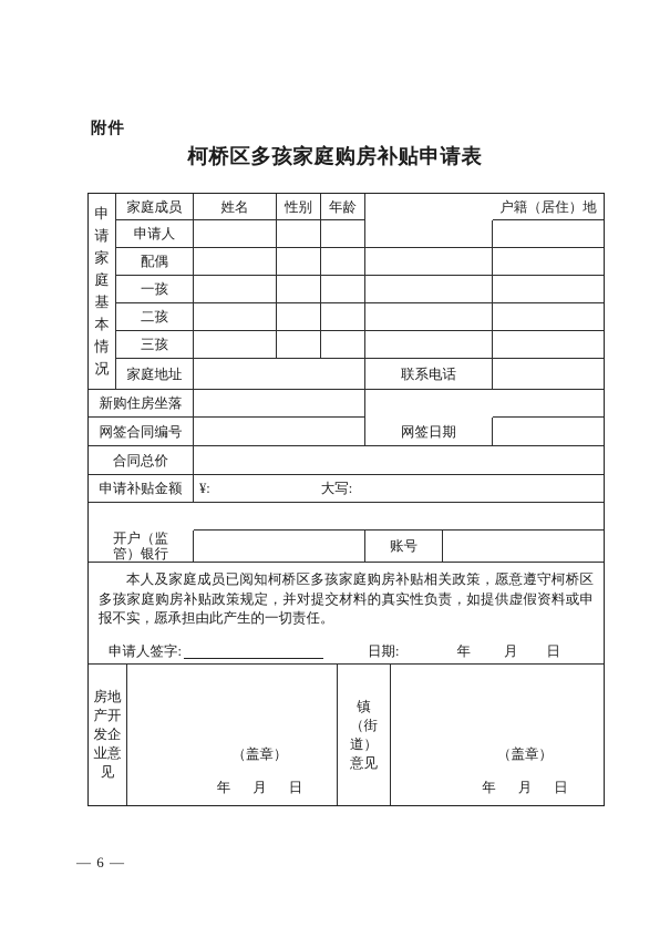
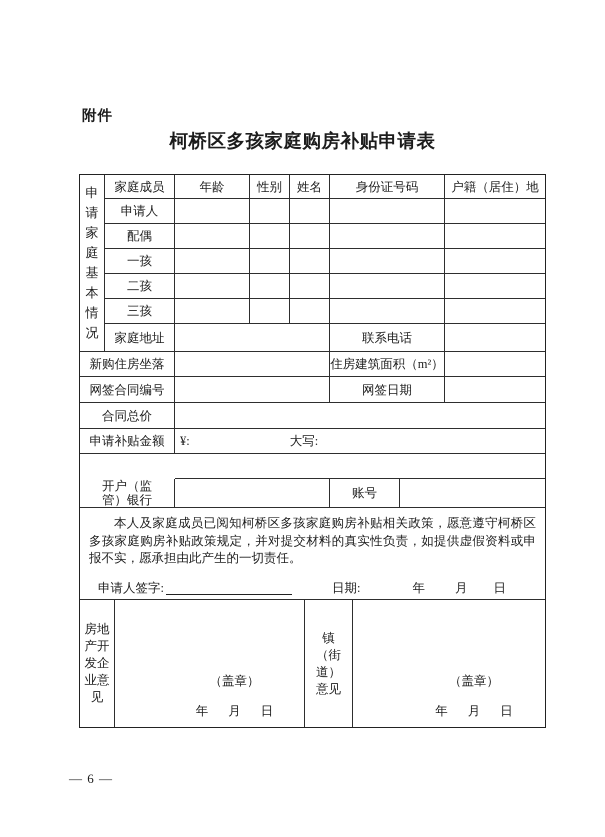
  附件
  柯桥区多孩家庭购房补贴申请表
  申请家庭基本情况
  家庭成员
- 姓名
+ 年龄
  性别
- 年龄
+ 姓名
+ 身份证号码
  户籍（居住）地
  申请人
  配偶
  一孩
  二孩
  三孩
  家庭地址
  联系电话
  新购住房坐落
+ 住房建筑面积（m²）
  网签合同编号
  网签日期
  合同总价
  申请补贴金额
  ¥:
  大写:
  开户（监管）银行
  账号
  本人及家庭成员已阅知柯桥区多孩家庭购房补贴相关政策，愿意遵守柯桥区多孩家庭购房补贴政策规定，并对提交材料的真实性负责，如提供虚假资料或申报不实，愿承担由此产生的一切责任。
  申请人签字:
  日期:
  年
  月
  日
  房地产开发企业意见
  （盖章）
  年 月 日
  镇（街道）意见
  （盖章）
  年 月 日
  — 6 —
